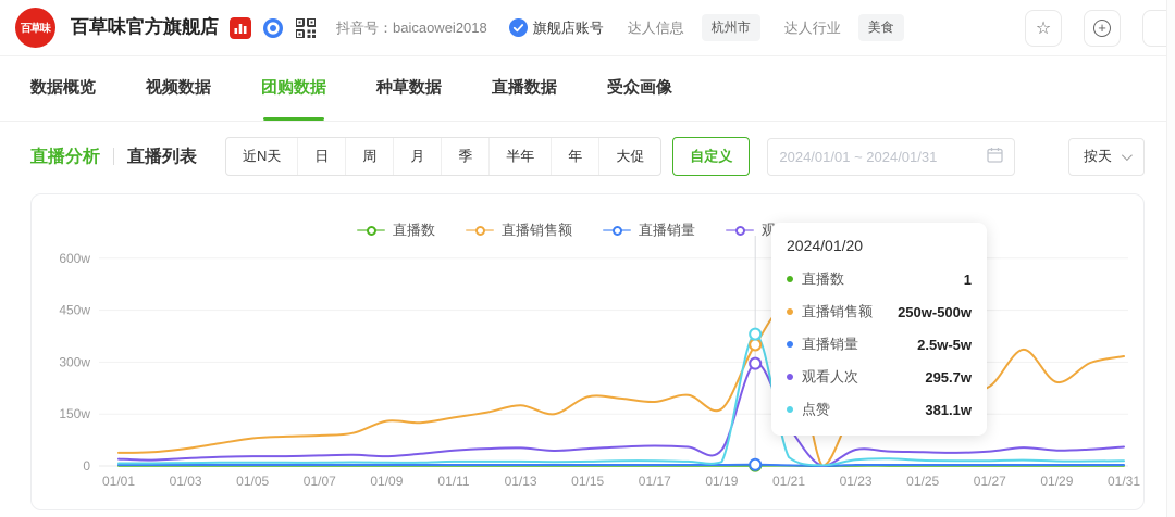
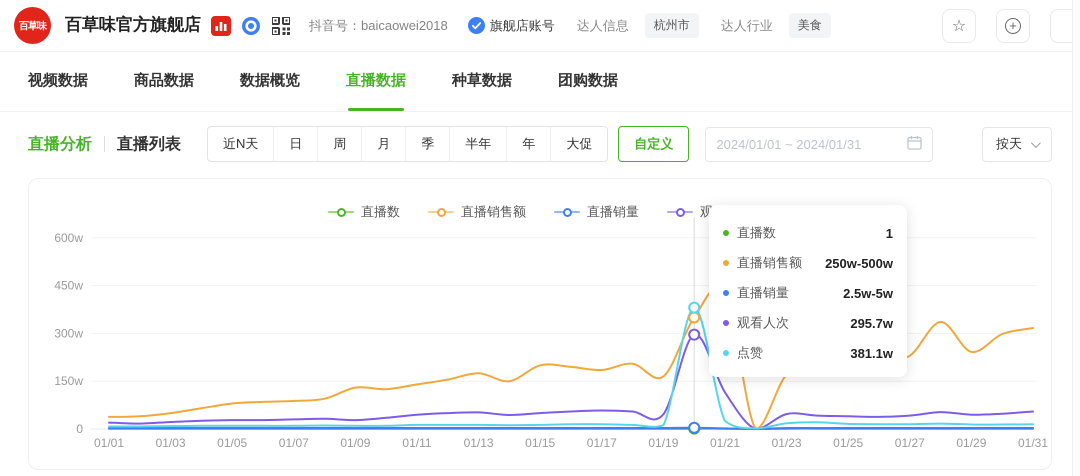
  百草味
  百草味官方旗舰店
  抖音号：baicaowei2018
  旗舰店账号
  达人信息
  杭州市
  达人行业
  美食
  ☆
  +
- 数据概览
+ 视频数据
+ 商品数据
- 视频数据
+ 数据概览
- 团购数据
+ 直播数据
  种草数据
- 直播数据
+ 团购数据
- 受众画像
  直播分析
  直播列表
  近N天
  日
  周
  月
  季
  半年
  年
  大促
  自定义
  2024/01/01 ~ 2024/01/31
  按天
  0
  150w
  300w
  450w
  600w
  01/01
  01/03
  01/05
  01/07
  01/09
  01/11
  01/13
  01/15
  01/17
  01/19
  01/21
  01/23
  01/25
  01/27
  01/29
  01/31
  直播数
  直播销售额
  直播销量
- 2024/01/20
  直播数
  1
  直播销售额
  250w-500w
  直播销量
  2.5w-5w
  观看人次
  295.7w
  点赞
  381.1w
